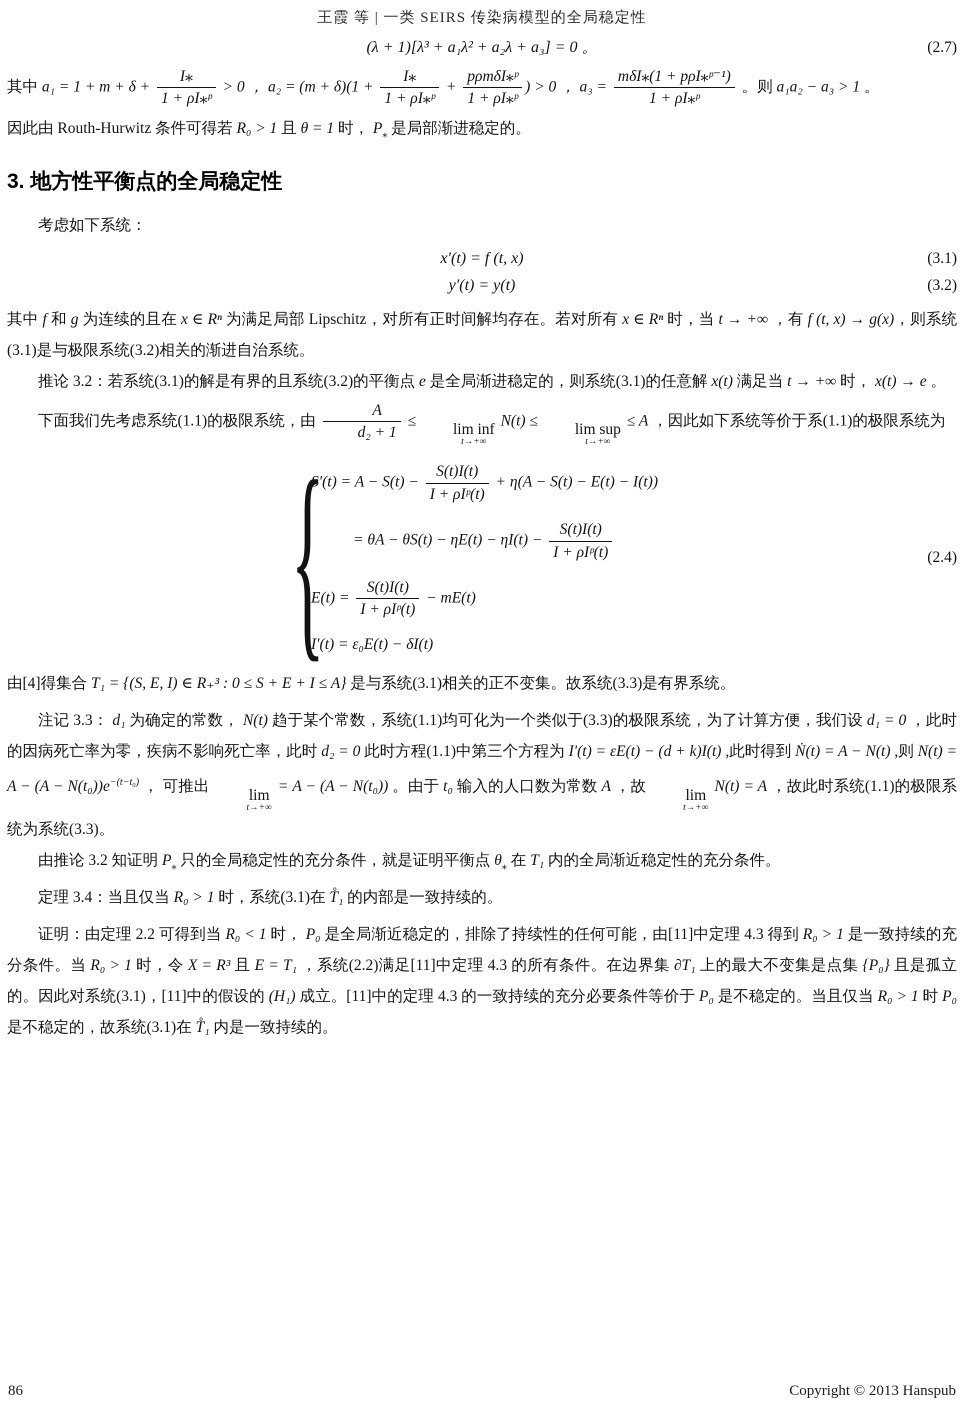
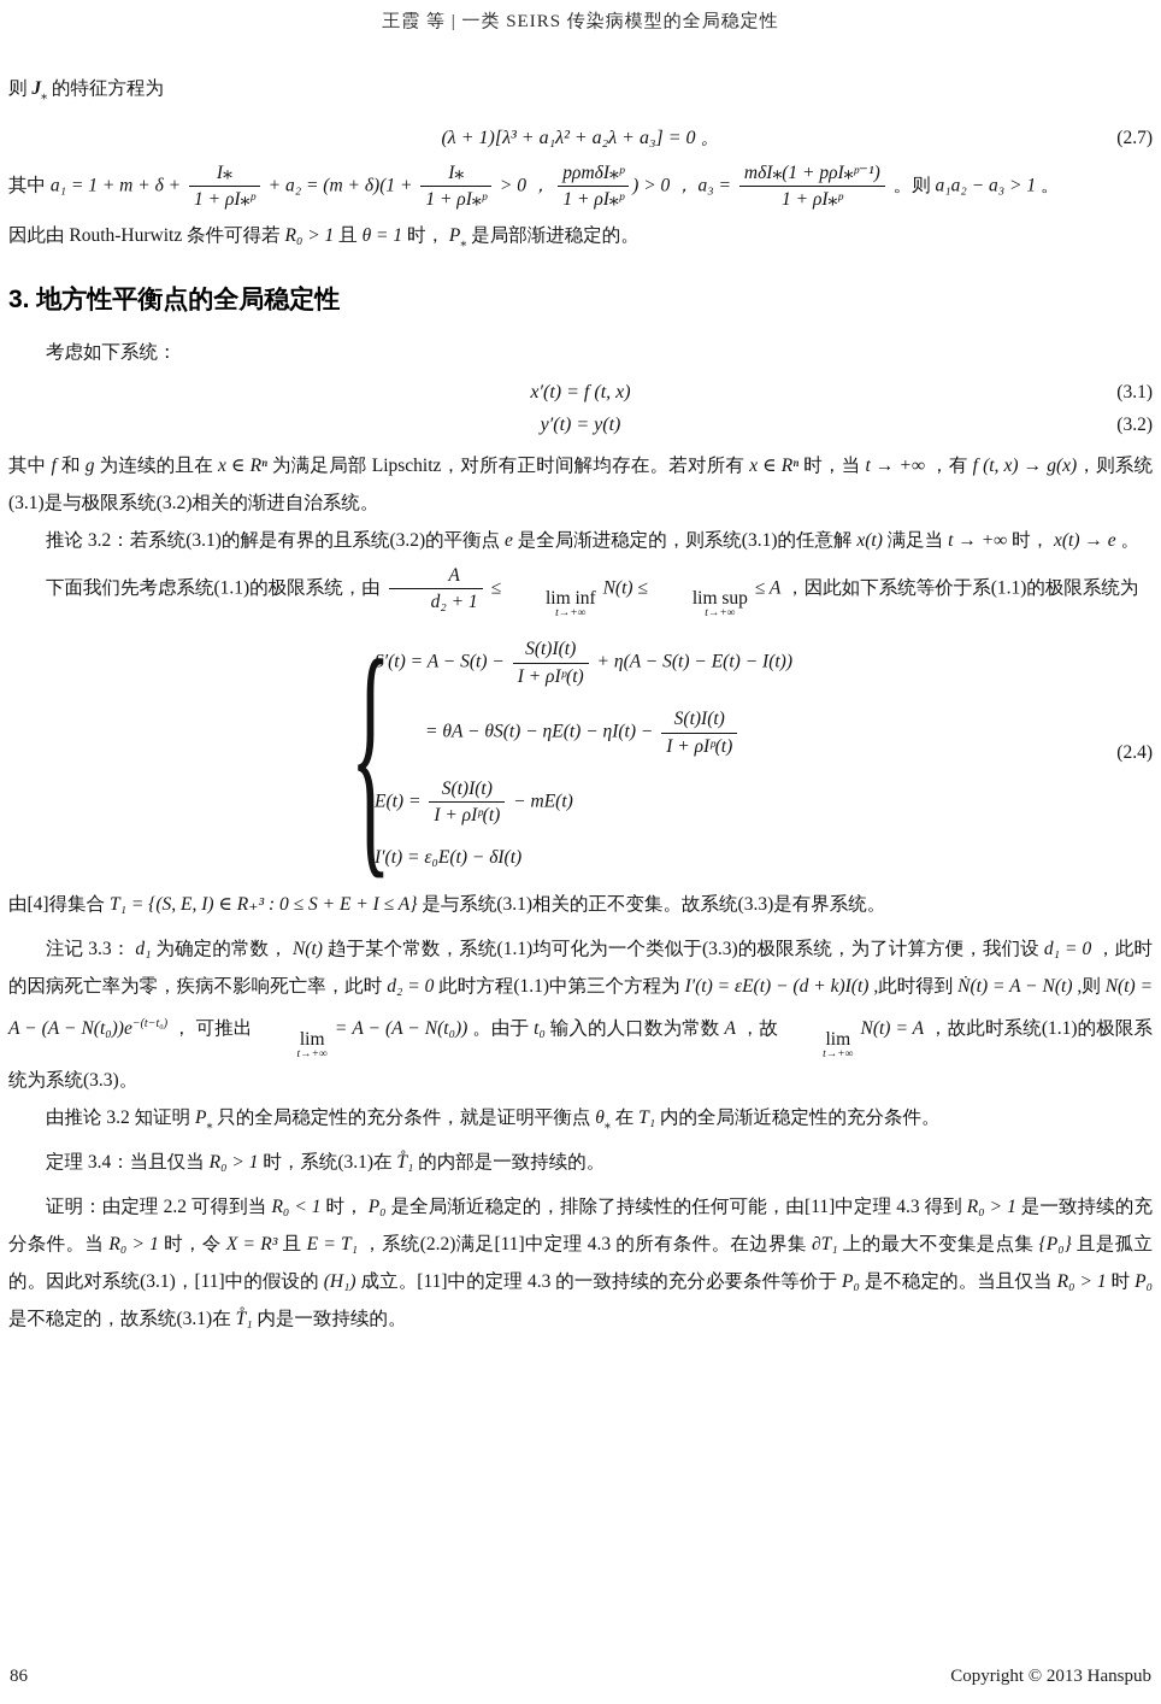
  王霞 等 | 一类 SEIRS 传染病模型的全局稳定性
+ 则 J⁎ 的特征方程为
  (λ + 1)[λ³ + a₁λ² + a₂λ + a₃] = 0 。
  (2.7)
  其中 a₁ = 1 + m + δ +
  I⁎
  1 + ρI⁎ᵖ
- > 0 ， a₂ = (m + δ)(1 +
+ + a₂ = (m + δ)(1 +
  I⁎
  1 + ρI⁎ᵖ
- +
+ > 0 ，
  pρmδI⁎ᵖ
  1 + ρI⁎ᵖ
  ) > 0 ， a₃ =
  mδI⁎(1 + pρI⁎ᵖ⁻¹)
  1 + ρI⁎ᵖ
  。则 a₁a₂ − a₃ > 1 。
  因此由 Routh-Hurwitz 条件可得若 R₀ > 1 且 θ = 1 时， P⁎ 是局部渐进稳定的。
  3. 地方性平衡点的全局稳定性
  考虑如下系统：
  x′(t) = f (t, x)
  (3.1)
  y′(t) = y(t)
  (3.2)
  其中 f 和 g 为连续的且在 x ∈ Rⁿ 为满足局部 Lipschitz，对所有正时间解均存在。若对所有 x ∈ Rⁿ 时，当 t → +∞ ，有 f (t, x) → g(x)，则系统(3.1)是与极限系统(3.2)相关的渐进自治系统。
  推论 3.2：若系统(3.1)的解是有界的且系统(3.2)的平衡点 e 是全局渐进稳定的，则系统(3.1)的任意解 x(t) 满足当 t → +∞ 时， x(t) → e 。
  下面我们先考虑系统(1.1)的极限系统，由
  A
  d₂ + 1
  ≤
  lim inf
  t→+∞
  N(t) ≤
  lim sup
  t→+∞
  ≤ A ，因此如下系统等价于系(1.1)的极限系统为
  {
  S′(t) = A − S(t) −
  S(t)I(t)
  I + ρIᵖ(t)
  + η(A − S(t) − E(t) − I(t))
  = θA − θS(t) − ηE(t) − ηI(t) −
  S(t)I(t)
  I + ρIᵖ(t)
  E(t) =
  S(t)I(t)
  I + ρIᵖ(t)
  − mE(t)
  I′(t) = ε₀E(t) − δI(t)
  (2.4)
  由[4]得集合 T₁ = {(S, E, I) ∈ R₊³ : 0 ≤ S + E + I ≤ A} 是与系统(3.1)相关的正不变集。故系统(3.3)是有界系统。
  注记 3.3： d₁ 为确定的常数， N(t) 趋于某个常数，系统(1.1)均可化为一个类似于(3.3)的极限系统，为了计算方便，我们设 d₁ = 0 ，此时的因病死亡率为零，疾病不影响死亡率，此时 d₂ = 0 此时方程(1.1)中第三个方程为 I′(t) = εE(t) − (d + k)I(t) ,此时得到 Ṅ(t) = A − N(t) ,则 N(t) = A − (A − N(t₀))e−(t−t₀) ， 可推出
  lim
  t→+∞
  = A − (A − N(t₀)) 。由于 t₀ 输入的人口数为常数 A ，故
  lim
  t→+∞
  N(t) = A ，故此时系统(1.1)的极限系统为系统(3.3)。
  由推论 3.2 知证明 P⁎ 只的全局稳定性的充分条件，就是证明平衡点 θ⁎ 在 T₁ 内的全局渐近稳定性的充分条件。
  定理 3.4：当且仅当 R₀ > 1 时，系统(3.1)在 T̊₁ 的内部是一致持续的。
  证明：由定理 2.2 可得到当 R₀ < 1 时， P₀ 是全局渐近稳定的，排除了持续性的任何可能，由[11]中定理 4.3 得到 R₀ > 1 是一致持续的充分条件。当 R₀ > 1 时，令 X = R³ 且 E = T₁ ，系统(2.2)满足[11]中定理 4.3 的所有条件。在边界集 ∂T₁ 上的最大不变集是点集 {P₀} 且是孤立的。因此对系统(3.1)，[11]中的假设的 (H₁) 成立。[11]中的定理 4.3 的一致持续的充分必要条件等价于 P₀ 是不稳定的。当且仅当 R₀ > 1 时 P₀ 是不稳定的，故系统(3.1)在 T̊₁ 内是一致持续的。
  86
  Copyright © 2013 Hanspub
